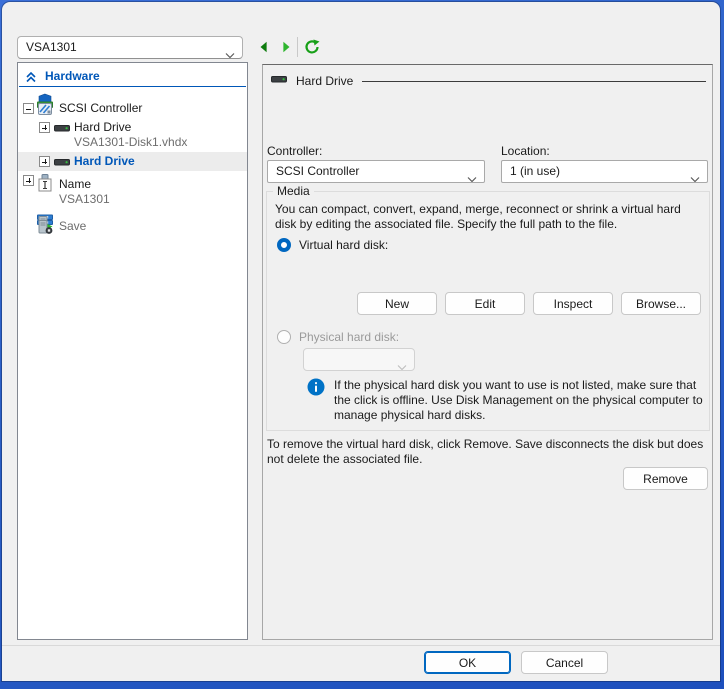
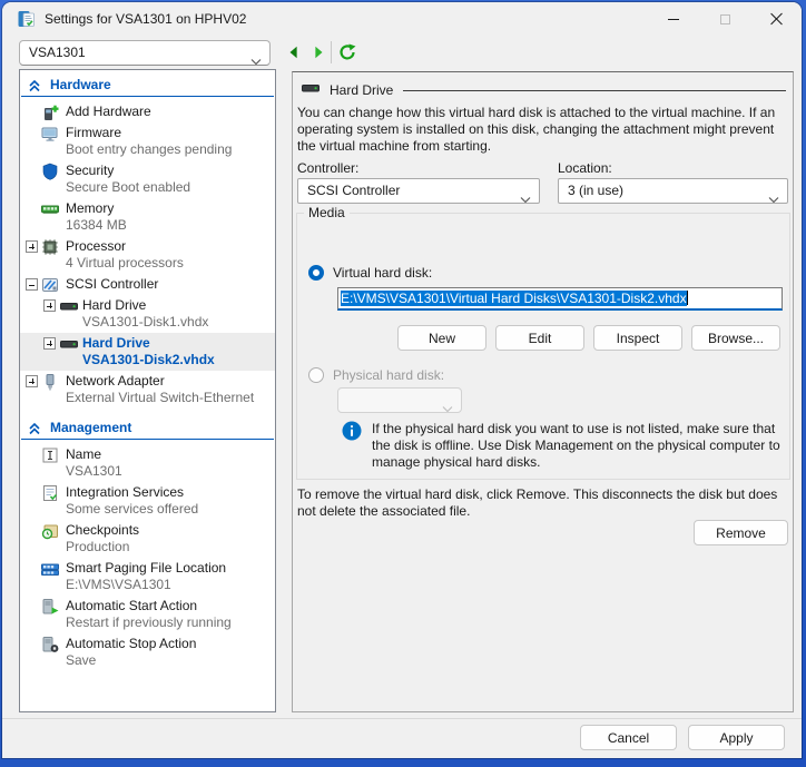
+ Settings for VSA1301 on HPHV02
  VSA1301
  Hardware
+ Add Hardware
+ Firmware
+ Boot entry changes pending
+ Security
+ Secure Boot enabled
+ Memory
+ 16384 MB
+ Processor
+ 4 Virtual processors
  SCSI Controller
  Hard Drive
  VSA1301-Disk1.vhdx
  Hard Drive
+ VSA1301-Disk2.vhdx
+ Network Adapter
+ External Virtual Switch-Ethernet
+ Management
  Name
  VSA1301
+ Integration Services
+ Some services offered
+ Checkpoints
+ Production
+ Smart Paging File Location
+ E:\VMS\VSA1301
+ Automatic Start Action
+ Restart if previously running
+ Automatic Stop Action
  Save
  Hard Drive
+ You can change how this virtual hard disk is attached to the virtual machine. If an operating system is installed on this disk, changing the attachment might prevent the virtual machine from starting.
  Controller:
  Location:
  SCSI Controller
- 1 (in use)
+ 3 (in use)
  Media
- You can compact, convert, expand, merge, reconnect or shrink a virtual hard disk by editing the associated file. Specify the full path to the file.
  Virtual hard disk:
+ E:\VMS\VSA1301\Virtual Hard Disks\VSA1301-Disk2.vhdx
  New
  Edit
  Inspect
  Browse...
  Physical hard disk:
- If the physical hard disk you want to use is not listed, make sure that the click is offline. Use Disk Management on the physical computer to manage physical hard disks.
+ If the physical hard disk you want to use is not listed, make sure that the disk is offline. Use Disk Management on the physical computer to manage physical hard disks.
- To remove the virtual hard disk, click Remove. Save disconnects the disk but does not delete the associated file.
+ To remove the virtual hard disk, click Remove. This disconnects the disk but does not delete the associated file.
  Remove
- OK
  Cancel
+ Apply
